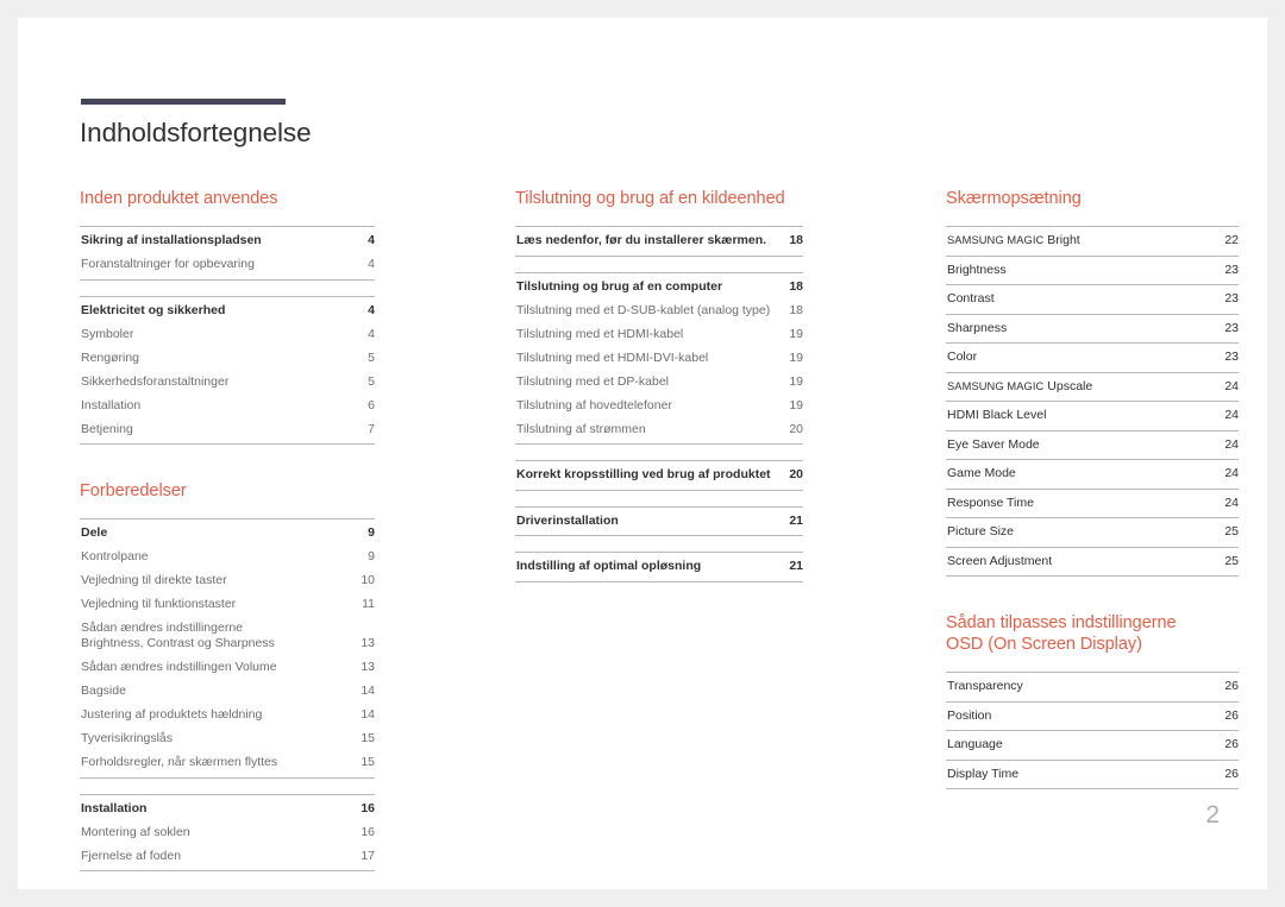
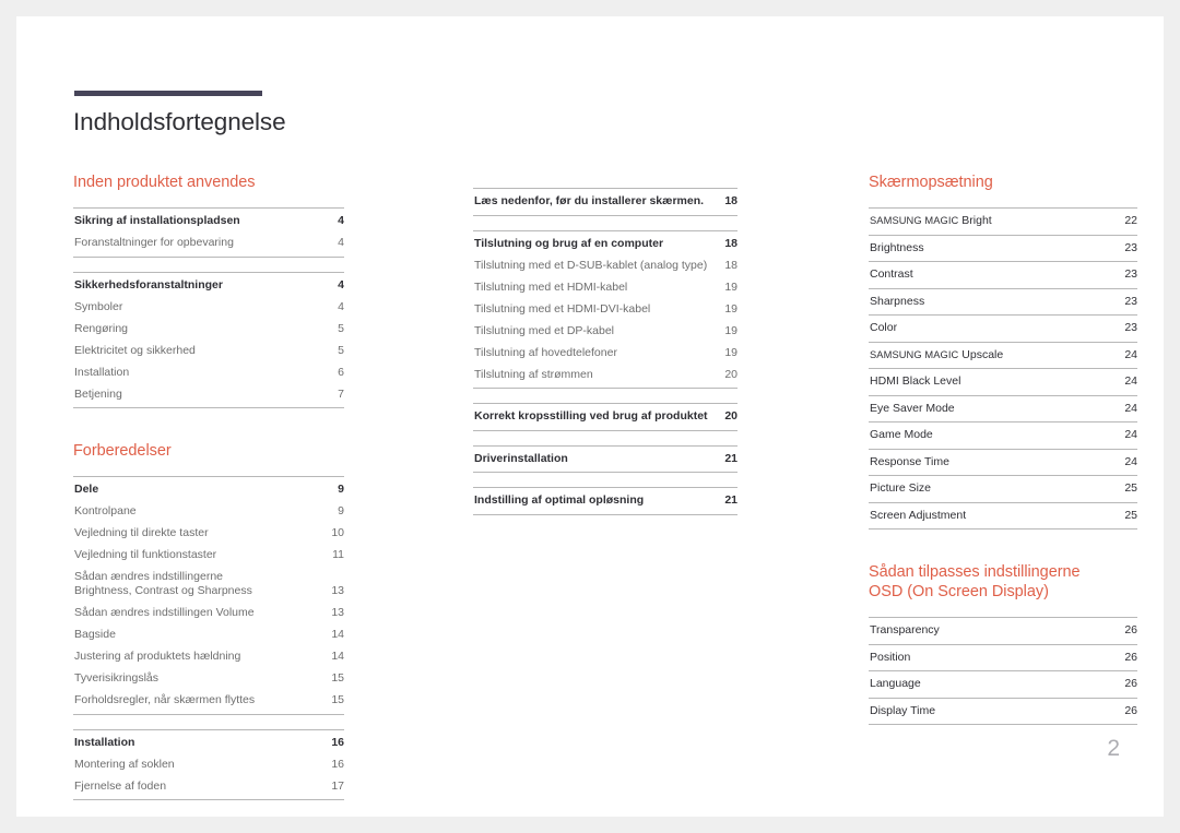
  Indholdsfortegnelse
  Inden produktet anvendes
  Sikring af installationspladsen
  4
  Foranstaltninger for opbevaring
  4
- Elektricitet og sikkerhed
+ Sikkerhedsforanstaltninger
  4
  Symboler
  4
  Rengøring
  5
- Sikkerhedsforanstaltninger
+ Elektricitet og sikkerhed
  5
  Installation
  6
  Betjening
  7
  Forberedelser
  Dele
  9
  Kontrolpane
  9
  Vejledning til direkte taster
  10
  Vejledning til funktionstaster
  11
  Sådan ændres indstillingerne
  Brightness, Contrast og Sharpness
  13
  Sådan ændres indstillingen Volume
  13
  Bagside
  14
  Justering af produktets hældning
  14
  Tyverisikringslås
  15
  Forholdsregler, når skærmen flyttes
  15
  Installation
  16
  Montering af soklen
  16
  Fjernelse af foden
  17
- Tilslutning og brug af en kildeenhed
  Læs nedenfor, før du installerer skærmen.
  18
  Tilslutning og brug af en computer
  18
  Tilslutning med et D-SUB-kablet (analog type)
  18
  Tilslutning med et HDMI-kabel
  19
  Tilslutning med et HDMI-DVI-kabel
  19
  Tilslutning med et DP-kabel
  19
  Tilslutning af hovedtelefoner
  19
  Tilslutning af strømmen
  20
  Korrekt kropsstilling ved brug af produktet
  20
  Driverinstallation
  21
  Indstilling af optimal opløsning
  21
  Skærmopsætning
  SAMSUNG MAGIC Bright
  22
  Brightness
  23
  Contrast
  23
  Sharpness
  23
  Color
  23
  SAMSUNG MAGIC Upscale
  24
  HDMI Black Level
  24
  Eye Saver Mode
  24
  Game Mode
  24
  Response Time
  24
  Picture Size
  25
  Screen Adjustment
  25
  Sådan tilpasses indstillingerne
  OSD (On Screen Display)
  Transparency
  26
  Position
  26
  Language
  26
  Display Time
  26
  2
